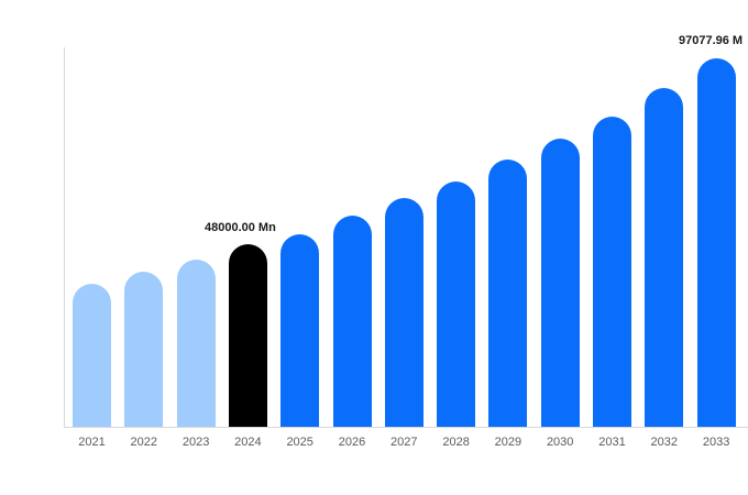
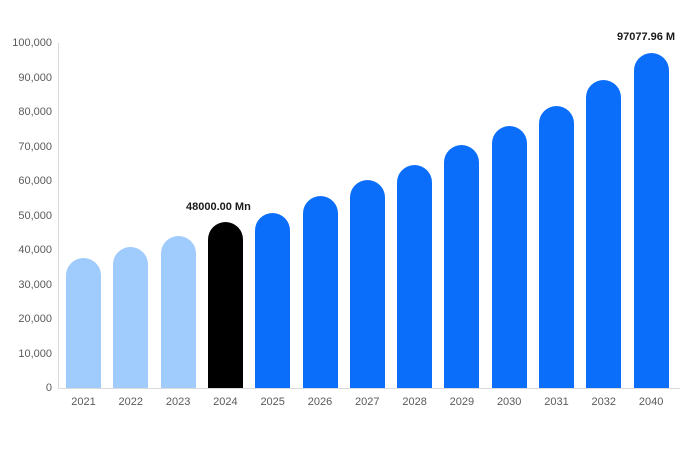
+ 0
+ 10,000
+ 20,000
+ 30,000
+ 40,000
+ 50,000
+ 60,000
+ 70,000
+ 80,000
+ 90,000
+ 100,000
  2021
  2022
  2023
  2024
  2025
  2026
  2027
  2028
  2029
  2030
  2031
  2032
- 2033
+ 2040
  48000.00 Mn
  97077.96 M
